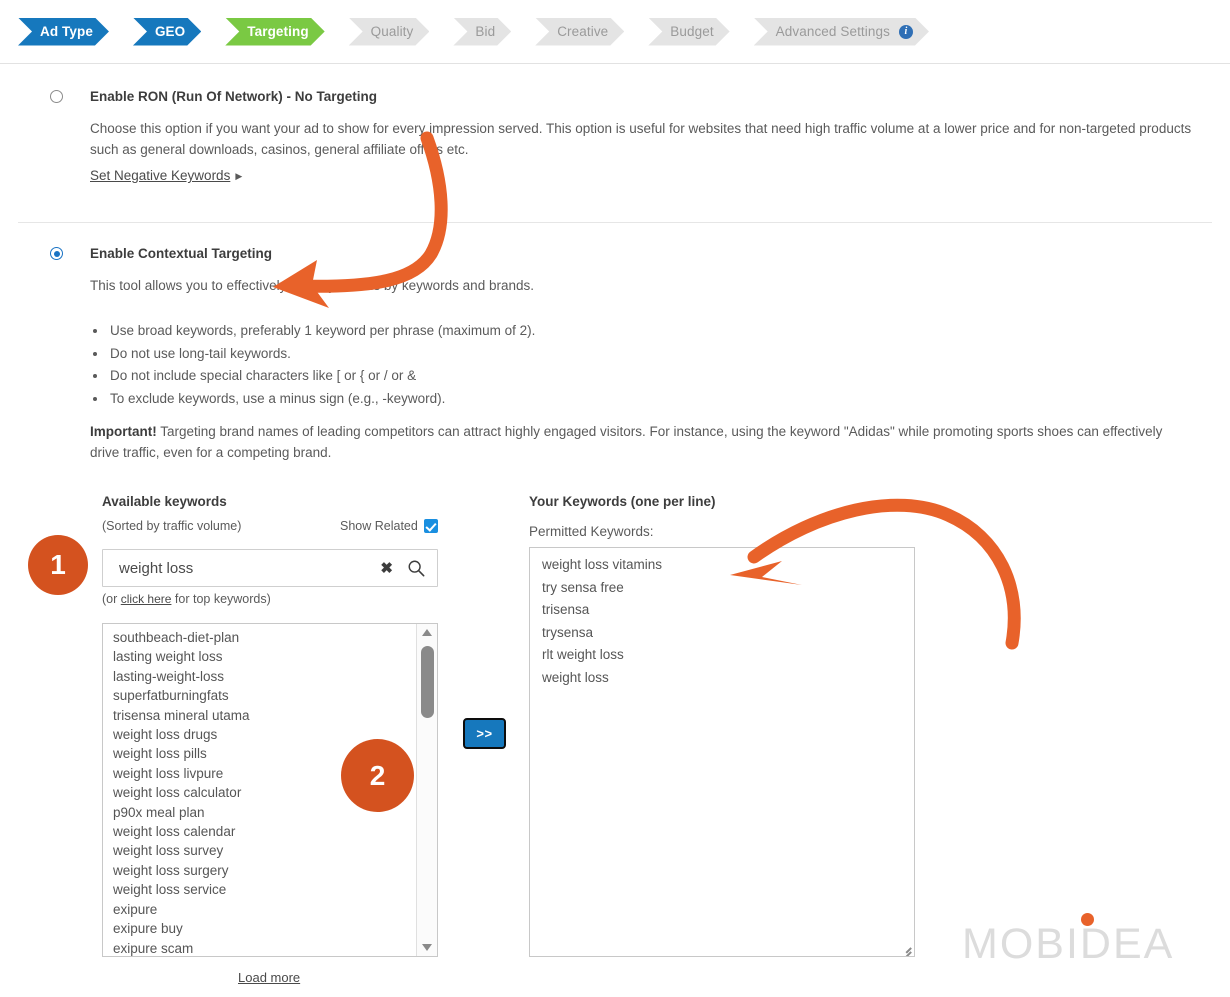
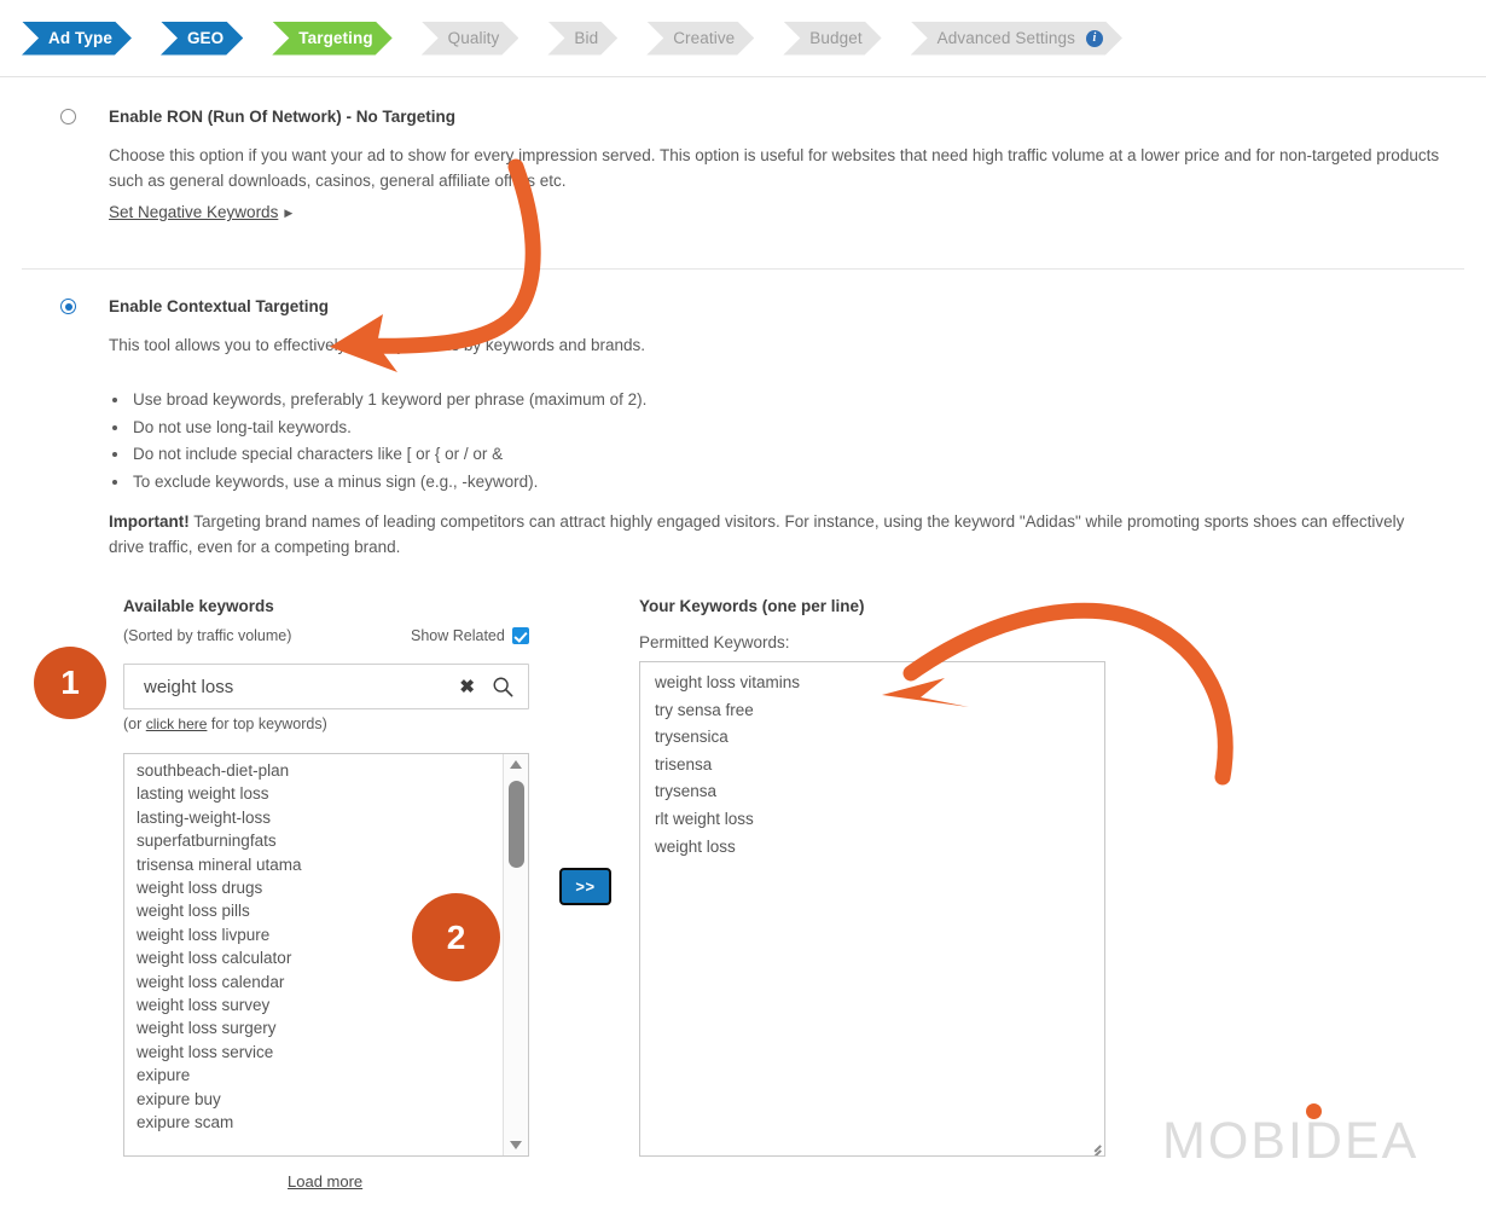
  Ad Type
  GEO
  Targeting
  Quality
  Bid
  Creative
  Budget
  Advanced Settings
  i
  Enable RON (Run Of Network) - No Targeting
  Choose this option if you want your ad to show for every impression served. This option is useful for websites that need high traffic volume at a lower price and for non-targeted products such as general downloads, casinos, general affiliate offs etc.
  Set Negative Keywords ▶
  Enable Contextual Targeting
  This tool allows you to effectivey keywords and brands.
  Use broad keywords, preferably 1 keyword per phrase (maximum of 2).
  Do not use long-tail keywords.
  Do not include special characters like [ or { or / or &
  To exclude keywords, use a minus sign (e.g., -keyword).
  Important! Targeting brand names of leading competitors can attract highly engaged visitors. For instance, using the keyword "Adidas" while promoting sports shoes can effectively drive traffic, even for a competing brand.
  Available keywords
  (Sorted by traffic volume)
  Show Related
  weight loss
  ✖
  (or click here for top keywords)
  southbeach-diet-plan
  lasting weight loss
  lasting-weight-loss
  superfatburningfats
  trisensa mineral utama
  weight loss drugs
  weight loss pills
  weight loss livpure
  weight loss calculator
- p90x meal plan
  weight loss calendar
  weight loss survey
  weight loss surgery
  weight loss service
  exipure
  exipure buy
  exipure scam
  Load more
  >>
  Your Keywords (one per line)
  Permitted Keywords:
  weight loss vitamins
  try sensa free
+ trysensica
  trisensa
  trysensa
  rlt weight loss
  weight loss
  1
  2
  MOBIDEA
